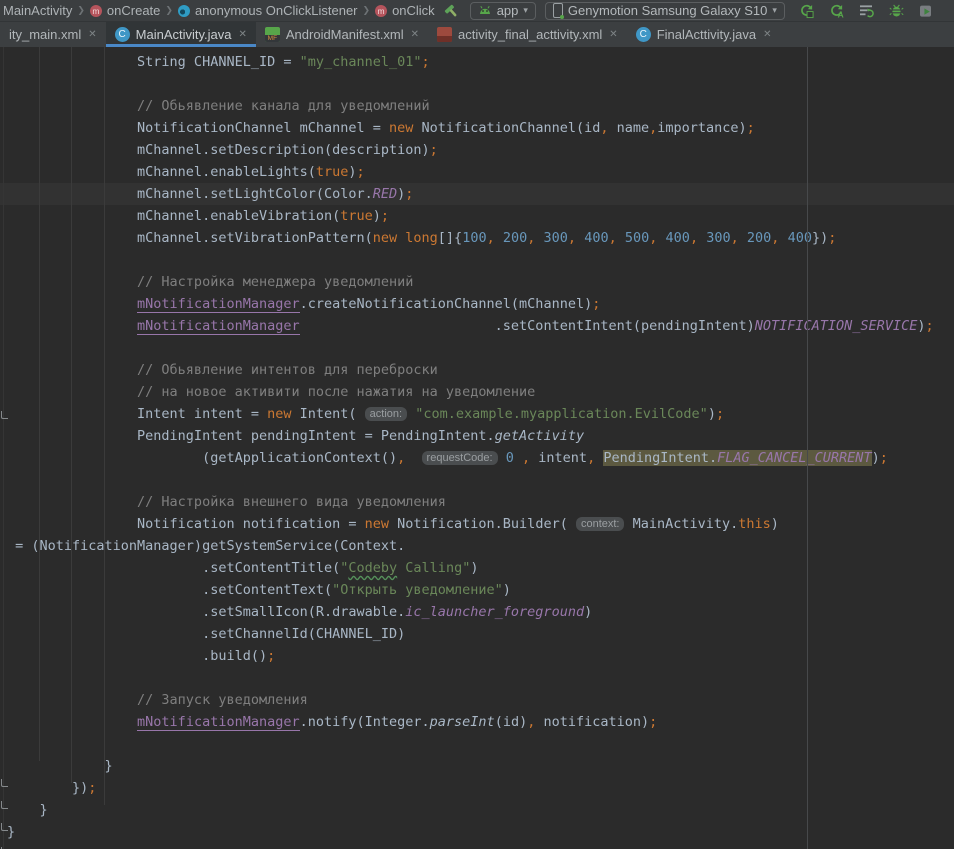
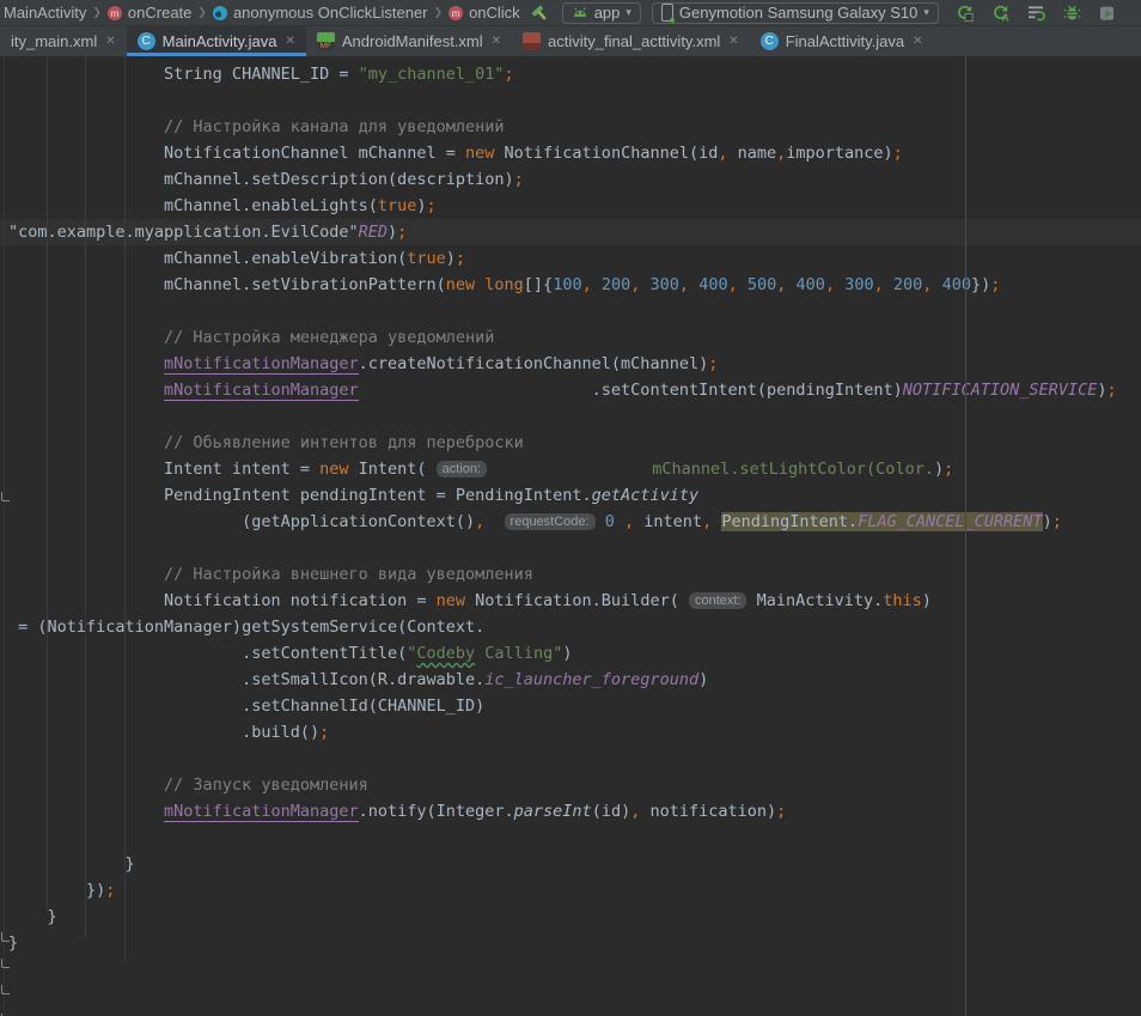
  MainActivity
  ❯
  m
  onCreate
  ❯
  anonymous OnClickListener
  ❯
  m
  onClick
  app
  ▾
  Genymotion Samsung Galaxy S10
  ▾
  A
  ity_main.xml
  ✕
  C
  MainActivity.java
  ✕
  AndroidManifest.xml
  ✕
  activity_final_acttivity.xml
  ✕
  C
  FinalActtivity.java
  ✕
  String CHANNEL_ID = "my_channel_01";
- // Обьявление канала для уведомлений
+ // Настройка канала для уведомлений
  NotificationChannel mChannel = new NotificationChannel(id, name,importance);
  mChannel.setDescription(description);
  mChannel.enableLights(true);
- mChannel.setLightColor(Color.RED);
+ "com.example.myapplication.EvilCode"RED);
  mChannel.enableVibration(true);
  mChannel.setVibrationPattern(new long[]{100, 200, 300, 400, 500, 400, 300, 200, 40 });
  // Настройка менеджера уведомлений
  mNotificationManager.createNotificationChannel(mChannel);
  mNotificationManager .setContentIntent(pendingIntent)NOTIFIATION_SERVICE);
  // Обьявление интентов для переброски
- // на новое активити после нажатия на уведомление
- Intent intent = new Intent( action: "com.example.myapplication.EvilCode");
+ Intent intent = new Intent( action: mChannel.setLightColor(Color.);
  PendingIntent pendingIntent = PendingIntent.getActivity
  (getApplicationContext(), requestCode: 0 , intent, PendingIntent.FLAG_CANCEL_CURRENT);
  // Настройка внешнего вида уведомления
  Notification notification = new Notification.Builder( context: MainActivity.this)
  = (NotificationManager)getSystemService(Context.
  .setContentTitle("Codeby Calling")
- .setContentText("Открыть уведомление")
  .setSmallIcon(R.drawable.ic_launcher_foreground)
  .setChannelId(CHANNEL_ID)
  .build();
  // Запуск уведомления
  mNotificationManager.notify(Integer.parseInt(id), notification);
  }
  });
  }
  }
